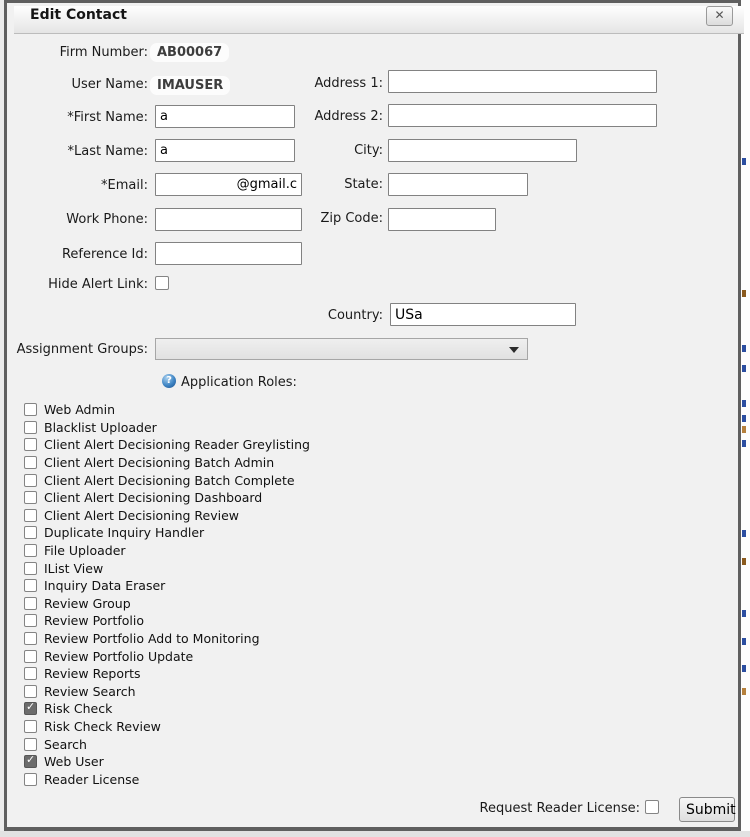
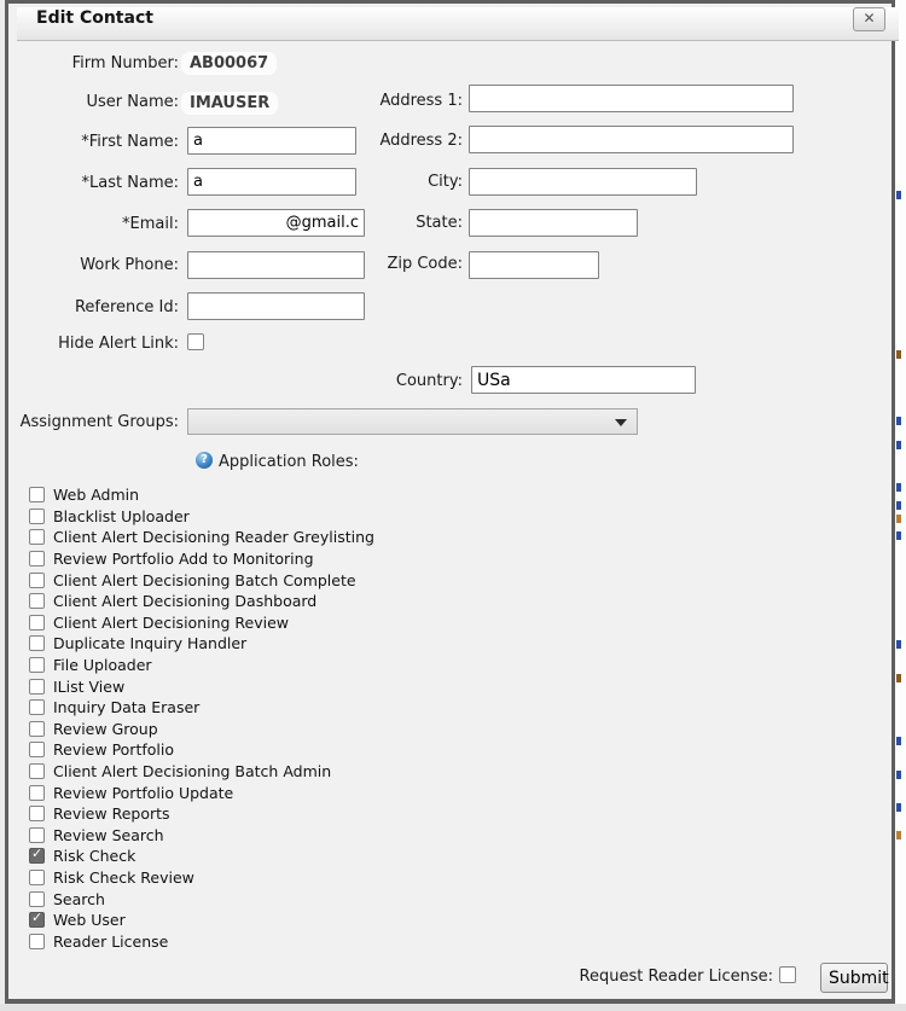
  Edit Contact
  Firm Number:
  AB00067
  User Name:
  IMAUSER
  Address 1:
  *First Name:
  a
  Address 2:
  *Last Name:
  a
  City:
  *Email:
  @gmail.c
  State:
  Work Phone:
  Zip Code:
  Reference Id:
  Hide Alert Link:
  Country:
  USa
  Assignment Groups:
  Application Roles:
  Web Admin
  Blacklist Uploader
  Client Alert Decisioning Reader Greylisting
- Client Alert Decisioning Batch Admin
+ Review Portfolio Add to Monitoring
  Client Alert Decisioning Batch Complete
  Client Alert Decisioning Dashboard
  Client Alert Decisioning Review
  Duplicate Inquiry Handler
  File Uploader
  IList View
  Inquiry Data Eraser
  Review Group
  Review Portfolio
- Review Portfolio Add to Monitoring
+ Client Alert Decisioning Batch Admin
  Review Portfolio Update
  Review Reports
  Review Search
  Risk Check
  Risk Check Review
  Search
  Web User
  Reader License
  Request Reader License:
  Submit
